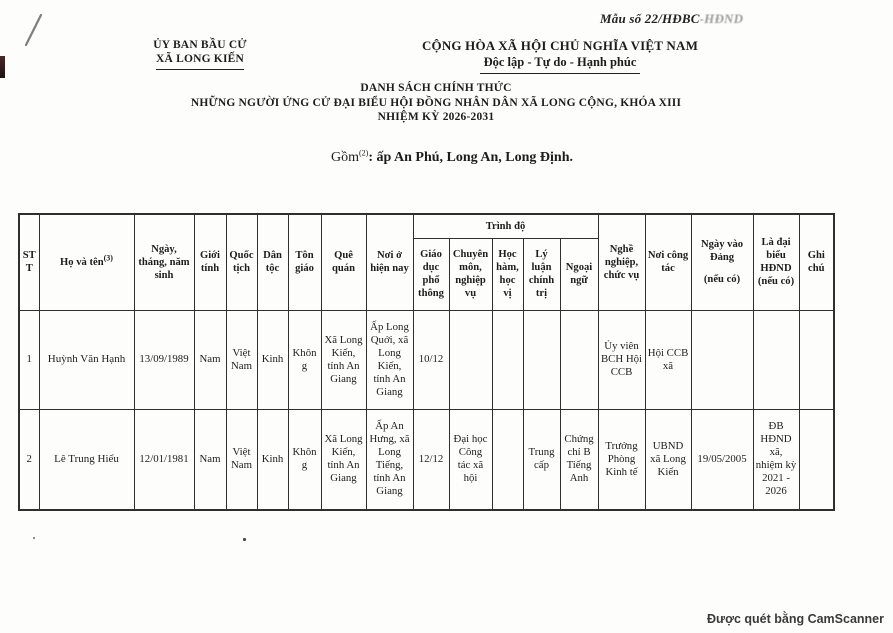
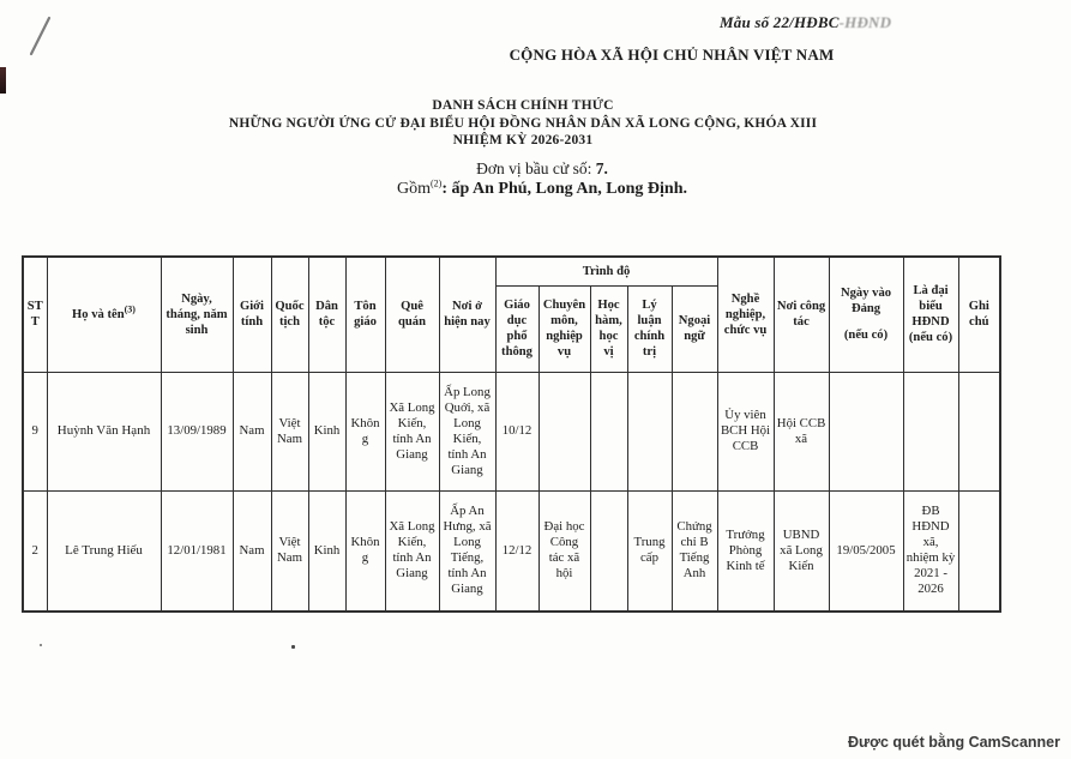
  Mẫu số 22/HĐBC-HĐND
- ỦY BAN BẦU CỬ
- XÃ LONG KIẾN
- CỘNG HÒA XÃ HỘI CHỦ NGHĨA VIỆT NAM
+ CỘNG HÒA XÃ HỘI CHỦ NHÂN VIỆT NAM
- Độc lập - Tự do - Hạnh phúc
  DANH SÁCH CHÍNH THỨC
  NHỮNG NGƯỜI ỨNG CỬ ĐẠI BIỂU HỘI ĐỒNG NHÂN DÂN XÃ LONG CỘNG, KHÓA XIII
  NHIỆM KỲ 2026-2031
+ Đơn vị bầu cử số: 7.
  Gồm(2): ấp An Phú, Long An, Long Định.
  STT	Họ và tên(3)	Ngày, tháng, năm sinh	Giới tính	Quốc tịch	Dân tộc	Tôn giáo	Quê quán	Nơi ở hiện nay	Trình độ	Nghề nghiệp, chức vụ	Nơi công tác	Ngày vào Đảng(nếu có)	Là đại biểu HĐND(nếu có)	Ghi chú
  Giáo dục phổ thông	Chuyên môn, nghiệp vụ	Học hàm, học vị	Lý luận chính trị	Ngoại ngữ
- 1	Huỳnh Văn Hạnh	13/09/1989	Nam	Việt Nam	Kinh	Không	Xã Long Kiến, tỉnh An Giang	Ấp Long Quới, xã Long Kiến, tỉnh An Giang	10/12					Ủy viên BCH Hội CCB	Hội CCB xã
+ 9	Huỳnh Văn Hạnh	13/09/1989	Nam	Việt Nam	Kinh	Không	Xã Long Kiến, tỉnh An Giang	Ấp Long Quới, xã Long Kiến, tỉnh An Giang	10/12					Ủy viên BCH Hội CCB	Hội CCB xã
  2	Lê Trung Hiếu	12/01/1981	Nam	Việt Nam	Kinh	Không	Xã Long Kiến, tỉnh An Giang	Ấp An Hưng, xã Long Tiếng, tỉnh An Giang	12/12	Đại học Công tác xã hội		Trung cấp	Chứng chỉ B Tiếng Anh	Trưởng Phòng Kinh tế	UBND xã Long Kiến	19/05/2005	ĐB HĐND xã, nhiệm kỳ 2021 - 2026
  Được quét bằng CamScanner
